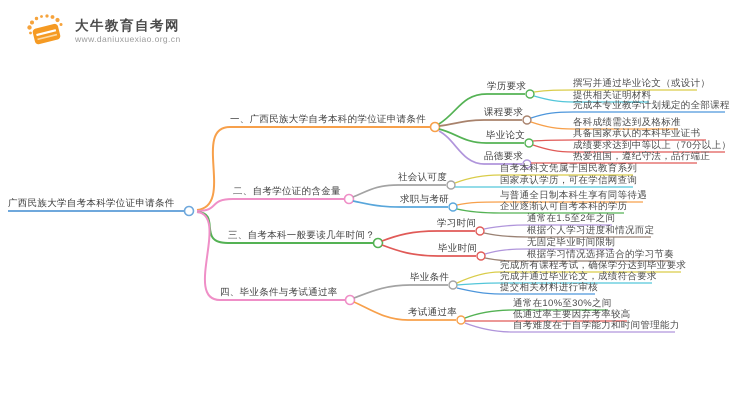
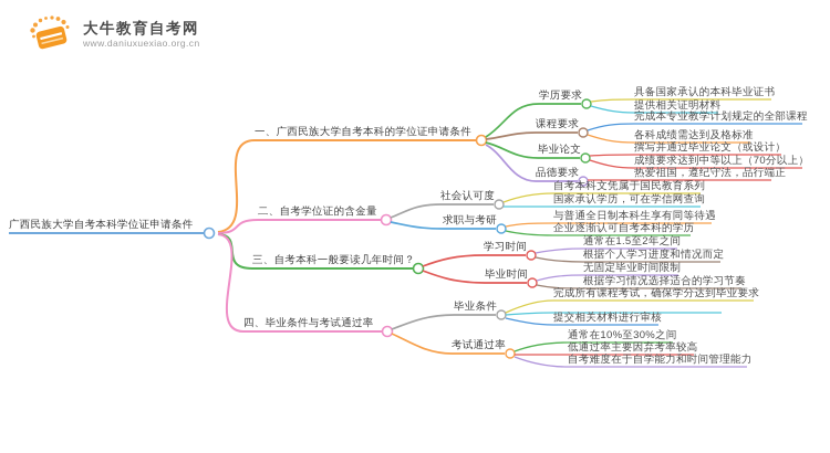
  大牛教育自考网
  www.daniuxuexiao.org.cn
  广西民族大学自考本科学位证申请条件
  一、广西民族大学自考本科的学位证申请条件
  二、自考学位证的含金量
  三、自考本科一般要读几年时间？
  四、毕业条件与考试通过率
  学历要求
  课程要求
  毕业论文
  品德要求
- 撰写并通过毕业论文（或设计）
+ 具备国家承认的本科毕业证书
  提供相关证明材料
  完成本专业教学计划规定的全部课程
  各科成绩需达到及格标准
- 具备国家承认的本科毕业证书
+ 撰写并通过毕业论文（或设计）
  成绩要求达到中等以上（70分以上）
  热爱祖国，遵纪守法，品行端正
  社会认可度
  求职与考研
  自考本科文凭属于国民教育系列
  国家承认学历，可在学信网查询
  与普通全日制本科生享有同等待遇
  企业逐渐认可自考本科的学历
  学习时间
  毕业时间
  通常在1.5至2年之间
  根据个人学习进度和情况而定
  无固定毕业时间限制
  根据学习情况选择适合的学习节奏
  毕业条件
  考试通过率
  完成所有课程考试，确保学分达到毕业要求
- 完成并通过毕业论文，成绩符合要求
  提交相关材料进行审核
  通常在10%至30%之间
  低通过率主要因弃考率较高
  自考难度在于自学能力和时间管理能力
